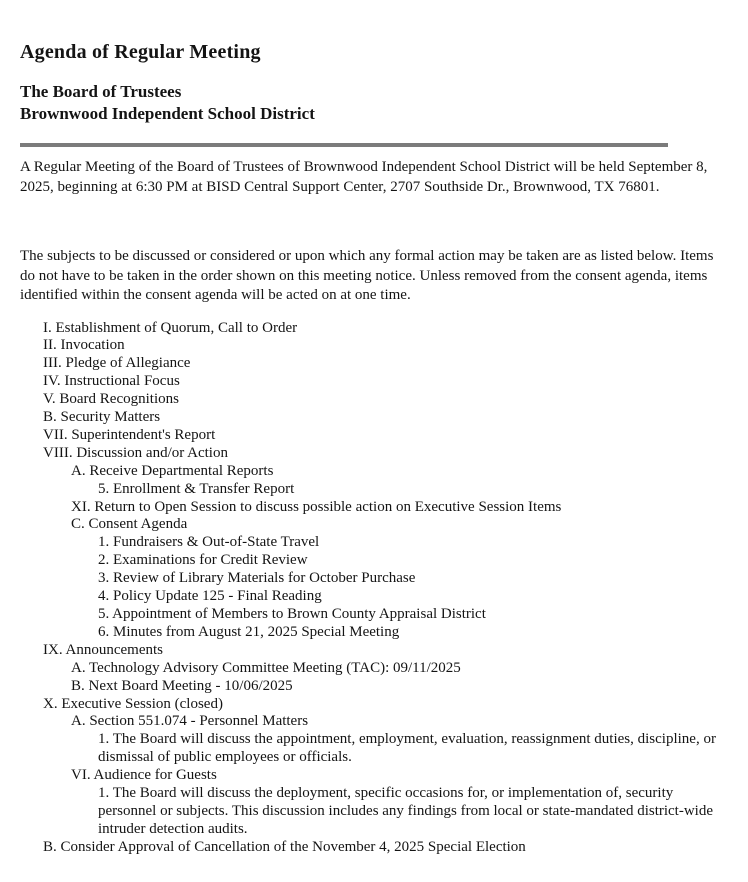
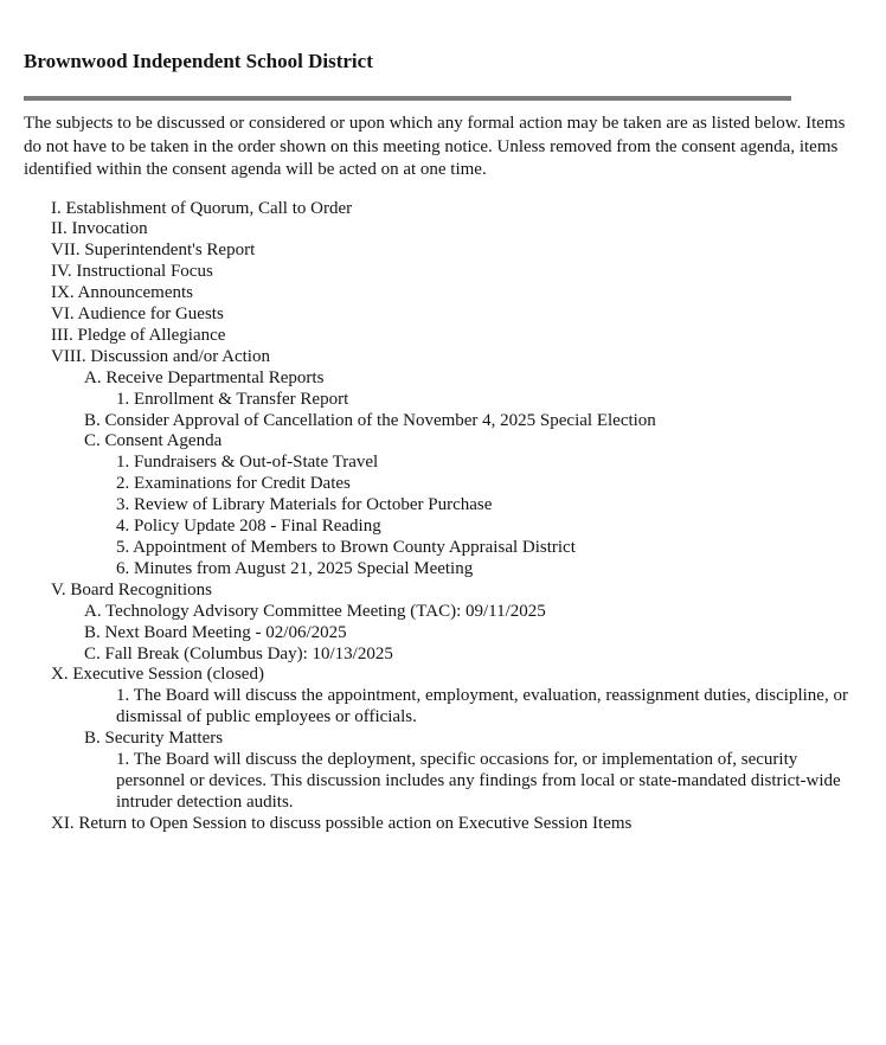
- Agenda of Regular Meeting
- The Board of Trustees
  Brownwood Independent School District
- A Regular Meeting of the Board of Trustees of Brownwood Independent School District will be held September 8, 2025, beginning at 6:30 PM at BISD Central Support Center, 2707 Southside Dr., Brownwood, TX 76801.
  The subjects to be discussed or considered or upon which any formal action may be taken are as listed below. Items do not have to be taken in the order shown on this meeting notice. Unless removed from the consent agenda, items identified within the consent agenda will be acted on at one time.
  I. Establishment of Quorum, Call to Order
  II. Invocation
- III. Pledge of Allegiance
+ VII. Superintendent's Report
  IV. Instructional Focus
- V. Board Recognitions
+ IX. Announcements
- B. Security Matters
+ VI. Audience for Guests
- VII. Superintendent's Report
+ III. Pledge of Allegiance
  VIII. Discussion and/or Action
  A. Receive Departmental Reports
- 5. Enrollment & Transfer Report
+ 1. Enrollment & Transfer Report
- XI. Return to Open Session to discuss possible action on Executive Session Items
+ B. Consider Approval of Cancellation of the November 4, 2025 Special Election
  C. Consent Agenda
  1. Fundraisers & Out-of-State Travel
- 2. Examinations for Credit Review
+ 2. Examinations for Credit Dates
  3. Review of Library Materials for October Purchase
- 4. Policy Update 125 - Final Reading
+ 4. Policy Update 208 - Final Reading
  5. Appointment of Members to Brown County Appraisal District
  6. Minutes from August 21, 2025 Special Meeting
- IX. Announcements
+ V. Board Recognitions
  A. Technology Advisory Committee Meeting (TAC): 09/11/2025
- B. Next Board Meeting - 10/06/2025
+ B. Next Board Meeting - 02/06/2025
+ C. Fall Break (Columbus Day): 10/13/2025
  X. Executive Session (closed)
- A. Section 551.074 - Personnel Matters
  1. The Board will discuss the appointment, employment, evaluation, reassignment duties, discipline, or dismissal of public employees or officials.
- VI. Audience for Guests
+ B. Security Matters
- 1. The Board will discuss the deployment, specific occasions for, or implementation of, security personnel or subjects. This discussion includes any findings from local or state-mandated district-wide intruder detection audits.
+ 1. The Board will discuss the deployment, specific occasions for, or implementation of, security personnel or devices. This discussion includes any findings from local or state-mandated district-wide intruder detection audits.
- B. Consider Approval of Cancellation of the November 4, 2025 Special Election
+ XI. Return to Open Session to discuss possible action on Executive Session Items
